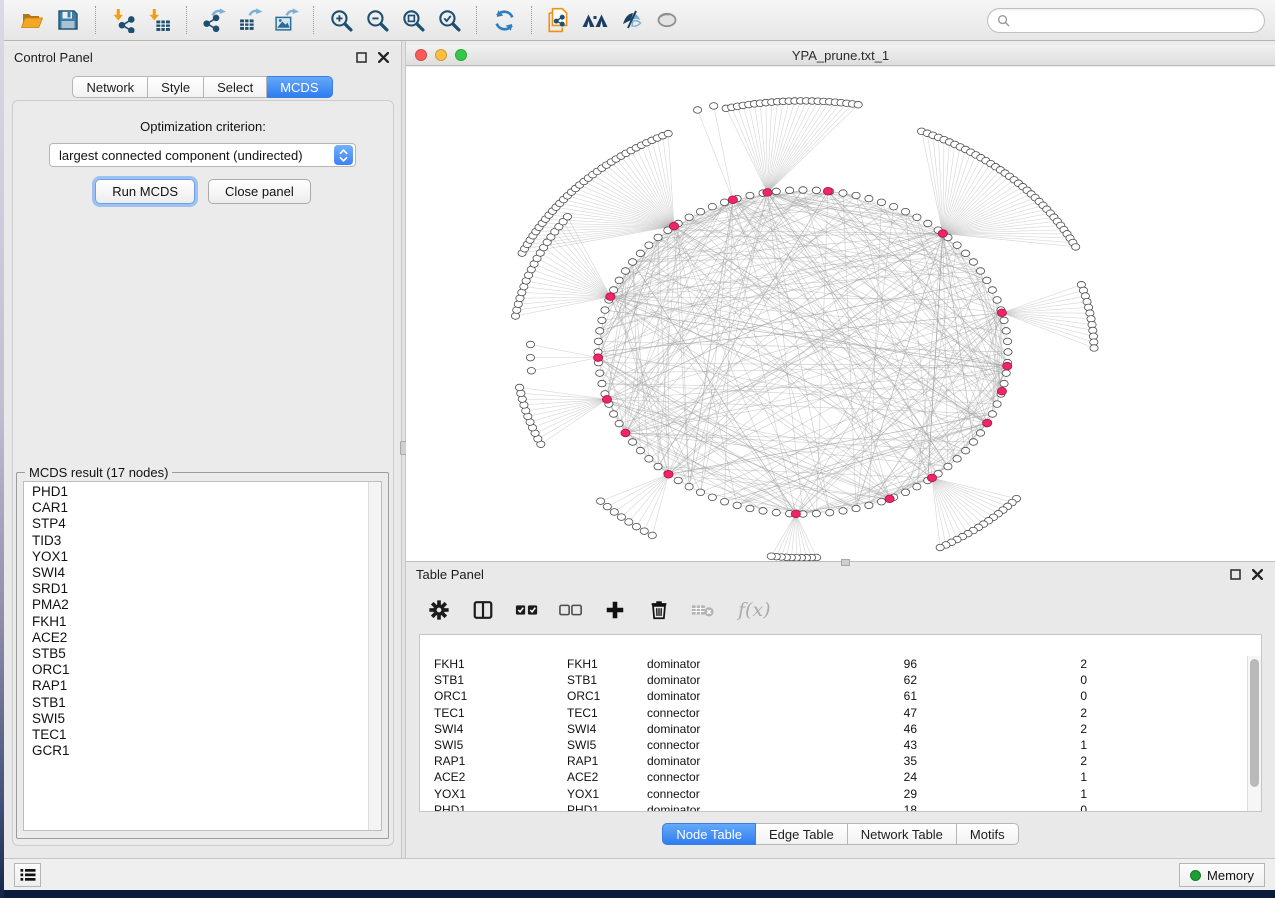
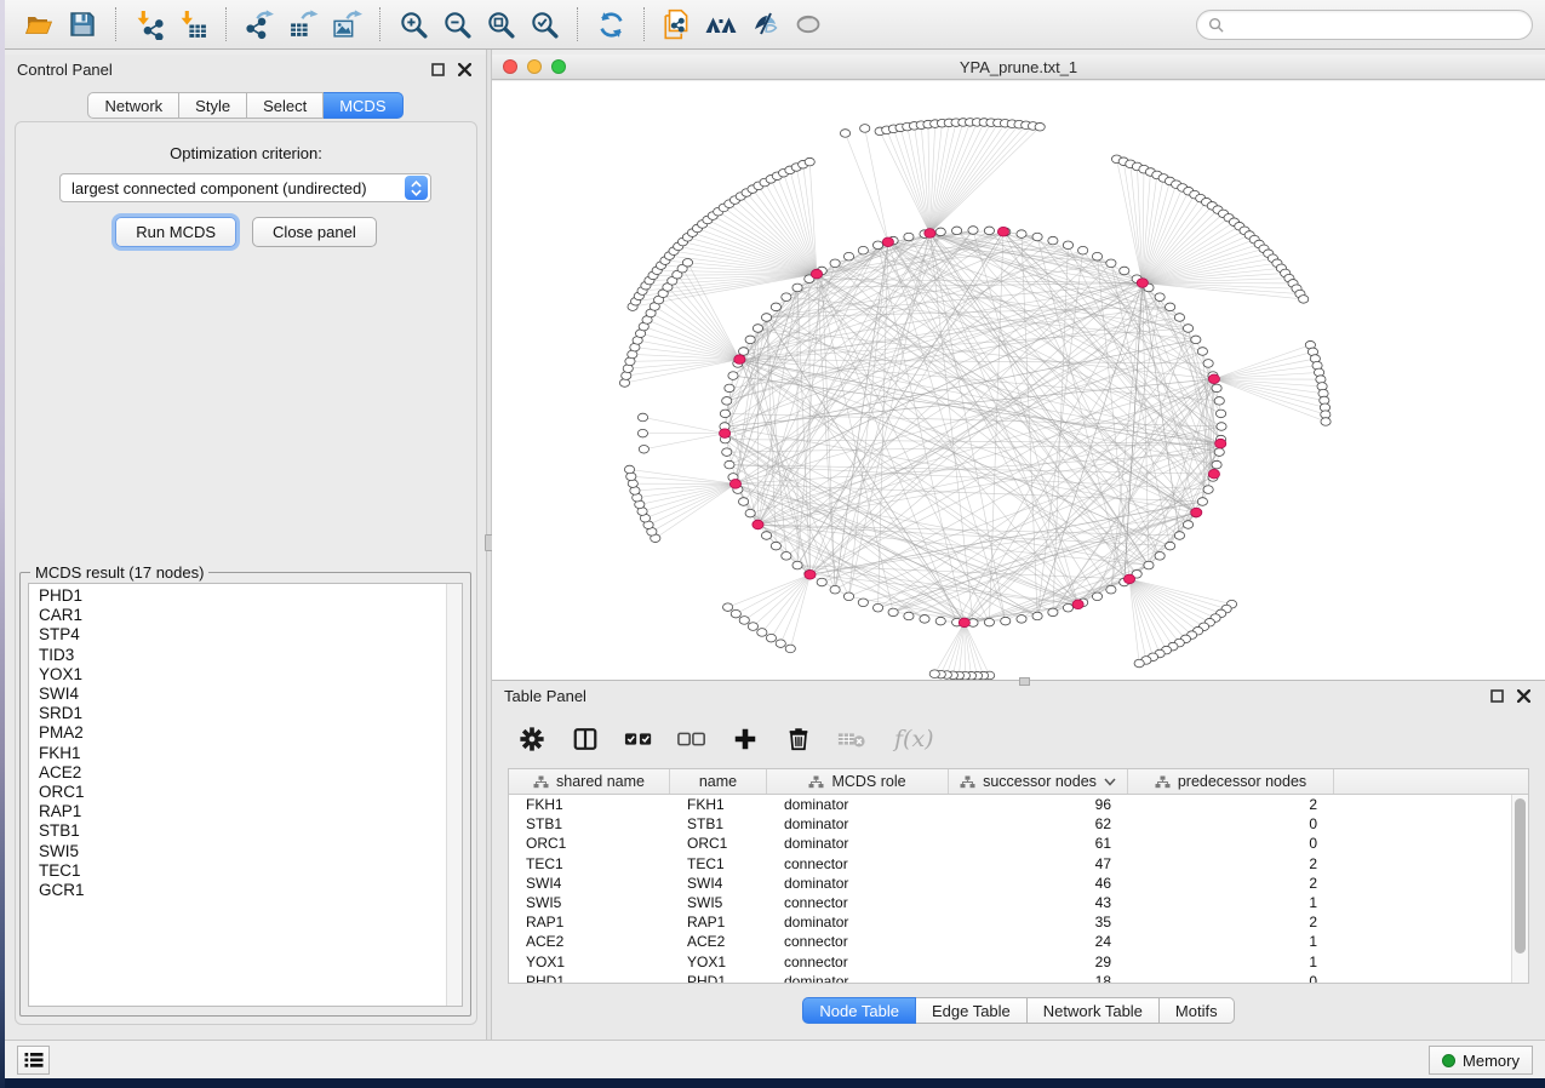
  Control Panel
  Network
  Style
  Select
  MCDS
  Optimization criterion:
  largest connected component (undirected)
  Run MCDS
  Close panel
  MCDS result (17 nodes)
  PHD1
  CAR1
  STP4
  TID3
  YOX1
  SWI4
  SRD1
  PMA2
  FKH1
  ACE2
- STB5
  ORC1
  RAP1
  STB1
  SWI5
  TEC1
  GCR1
  YPA_prune.txt_1
  Table Panel
  f(x)
+ shared name
+ name
+ MCDS role
+ successor nodes
+ predecessor nodes
  FKH1
  FKH1
  dominator
  96
  2
  STB1
  STB1
  dominator
  62
  0
  ORC1
  ORC1
  dominator
  61
  0
  TEC1
  TEC1
  connector
  47
  2
  SWI4
  SWI4
  dominator
  46
  2
  SWI5
  SWI5
  connector
  43
  1
  RAP1
  RAP1
  dominator
  35
  2
  ACE2
  ACE2
  connector
  24
  1
  YOX1
  YOX1
  connector
  29
  1
  PHD1
  PHD1
  dominator
  18
  0
  Node Table
  Edge Table
  Network Table
  Motifs
  Memory
